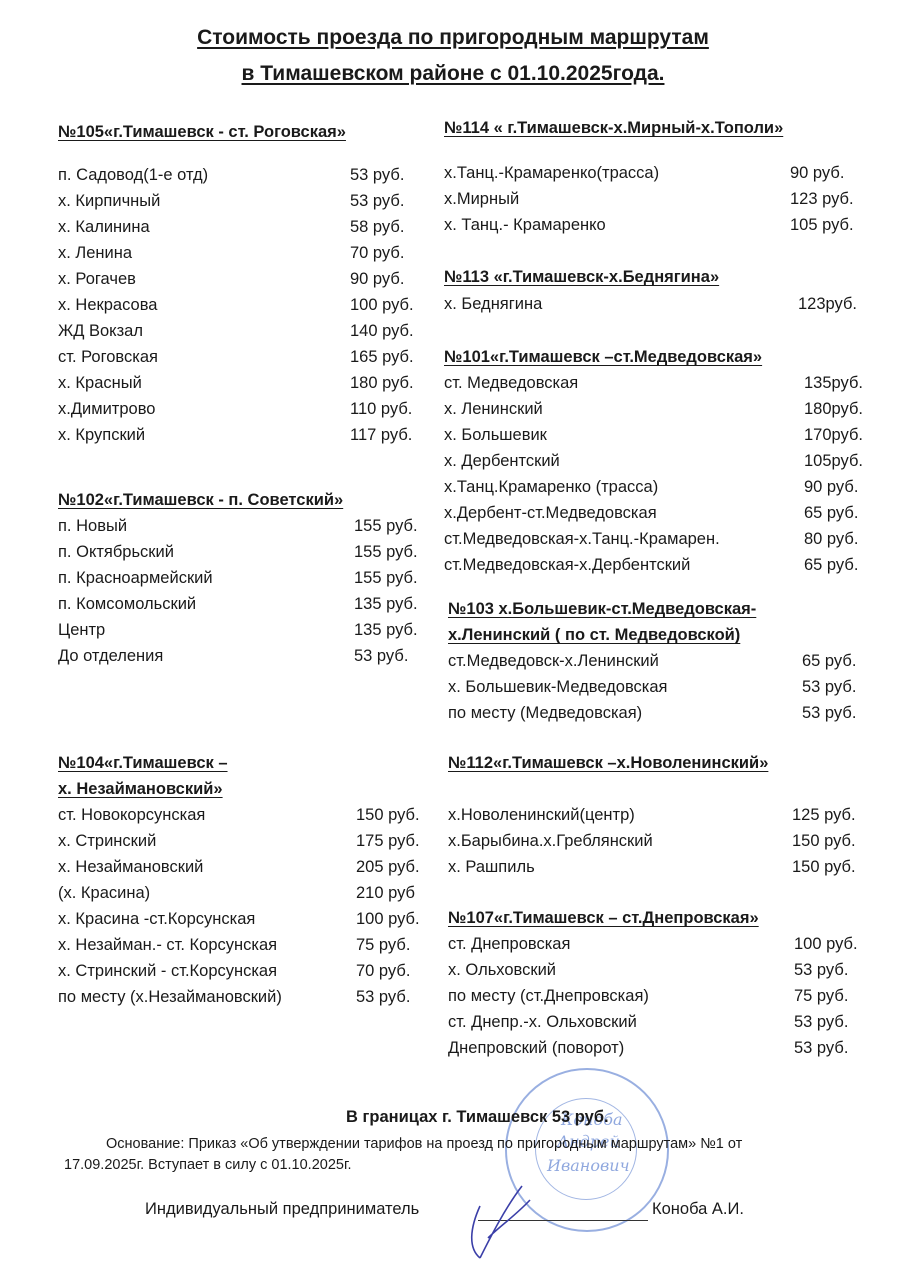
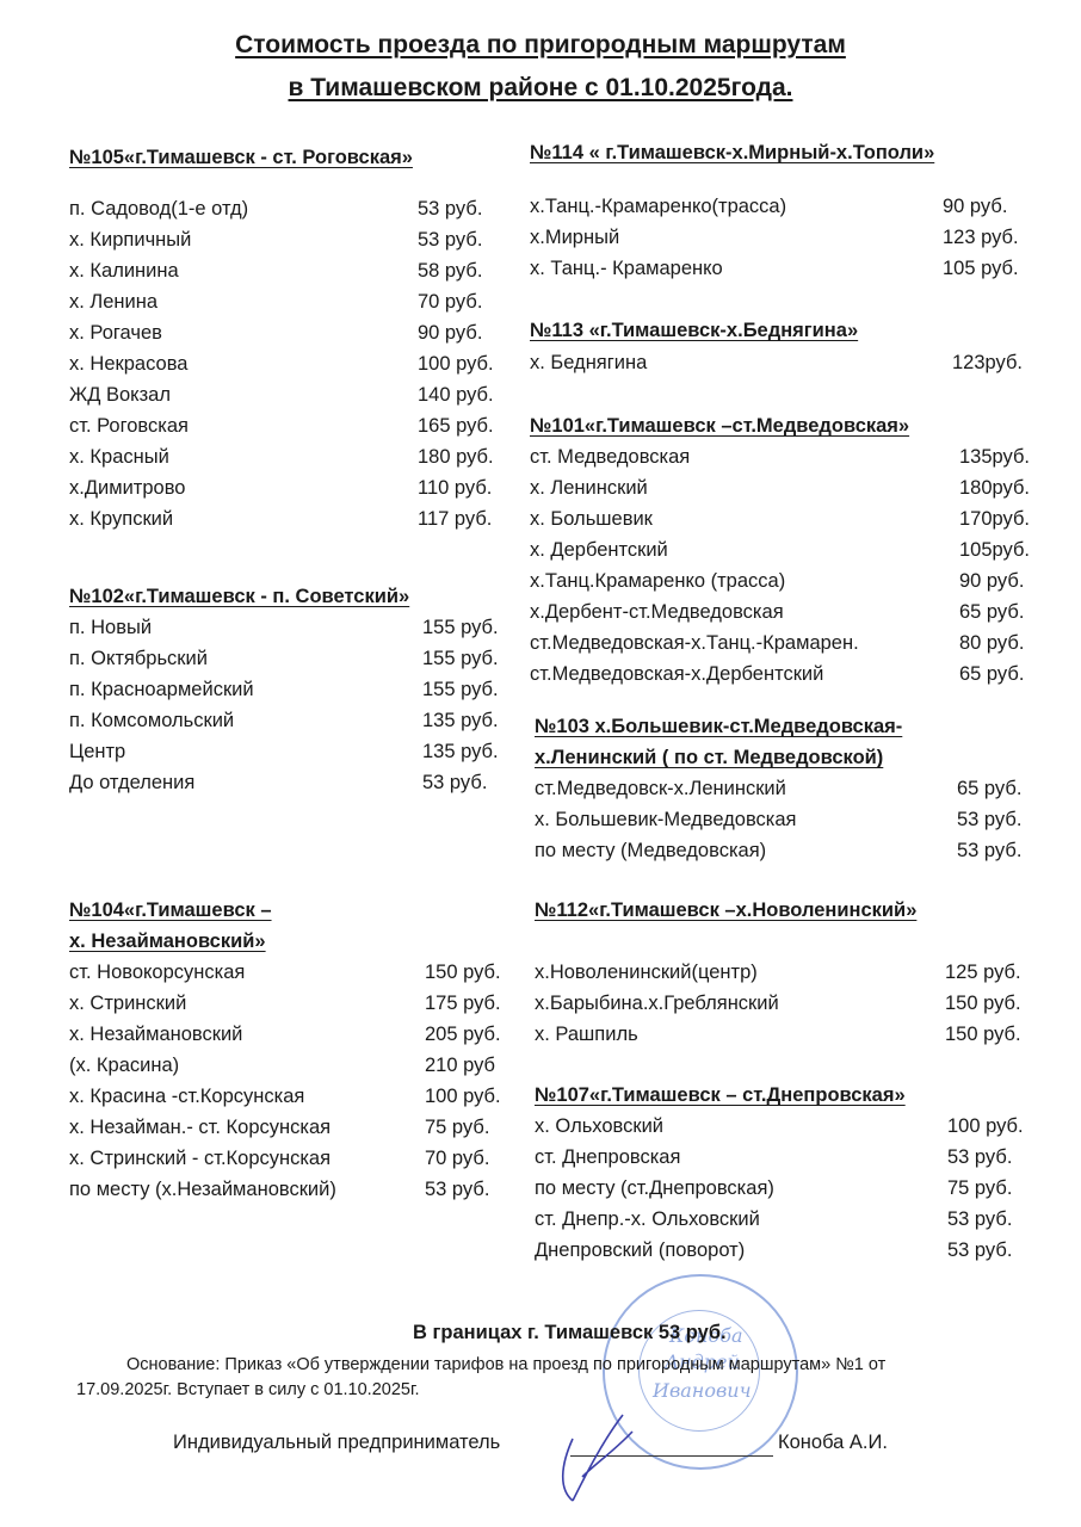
  Стоимость проезда по пригородным маршрутам
  в Тимашевском районе с 01.10.2025года.
  №105«г.Тимашевск - ст. Роговская»
  п. Садовод(1-е отд)
  53 руб.
  х. Кирпичный
  53 руб.
  х. Калинина
  58 руб.
  х. Ленина
  70 руб.
  х. Рогачев
  90 руб.
  х. Некрасова
  100 руб.
  ЖД Вокзал
  140 руб.
  ст. Роговская
  165 руб.
  х. Красный
  180 руб.
  х.Димитрово
  110 руб.
  х. Крупский
  117 руб.
  №102«г.Тимашевск - п. Советский»
  п. Новый
  155 руб.
  п. Октябрьский
  155 руб.
  п. Красноармейский
  155 руб.
  п. Комсомольский
  135 руб.
  Центр
  135 руб.
  До отделения
  53 руб.
  №104«г.Тимашевск –
  х. Незаймановский»
  ст. Новокорсунская
  150 руб.
  х. Стринский
  175 руб.
  х. Незаймановский
  205 руб.
  (х. Красина)
  210 руб
  х. Красина -ст.Корсунская
  100 руб.
  х. Незайман.- ст. Корсунская
  75 руб.
  х. Стринский - ст.Корсунская
  70 руб.
  по месту (х.Незаймановский)
  53 руб.
  №114 « г.Тимашевск-х.Мирный-х.Тополи»
  х.Танц.-Крамаренко(трасса)
  90 руб.
  х.Мирный
  123 руб.
  х. Танц.- Крамаренко
  105 руб.
  №113 «г.Тимашевск-х.Беднягина»
  х. Беднягина
  123руб.
  №101«г.Тимашевск –ст.Медведовская»
  ст. Медведовская
  135руб.
  х. Ленинский
  180руб.
  х. Большевик
  170руб.
  х. Дербентский
  105руб.
  х.Танц.Крамаренко (трасса)
  90 руб.
  х.Дербент-ст.Медведовская
  65 руб.
  ст.Медведовская-х.Танц.-Крамарен.
  80 руб.
  ст.Медведовская-х.Дербентский
  65 руб.
  №103 х.Большевик-ст.Медведовская-
  х.Ленинский ( по ст. Медведовской)
  ст.Медведовск-х.Ленинский
  65 руб.
  х. Большевик-Медведовская
  53 руб.
  по месту (Медведовская)
  53 руб.
  №112«г.Тимашевск –х.Новоленинский»
  х.Новоленинский(центр)
  125 руб.
  х.Барыбина.х.Греблянский
  150 руб.
  х. Рашпиль
  150 руб.
  №107«г.Тимашевск – ст.Днепровская»
- ст. Днепровская
+ х. Ольховский
  100 руб.
- х. Ольховский
+ ст. Днепровская
  53 руб.
  по месту (ст.Днепровская)
  75 руб.
  ст. Днепр.-х. Ольховский
  53 руб.
  Днепровский (поворот)
  53 руб.
  Коноба
  Андрей
  Иванович
  В границах г. Тимашевск 53 руб.
  Основание: Приказ «Об утверждении тарифов на проезд по пригородным маршрутам» №1 от
  17.09.2025г. Вступает в силу с 01.10.2025г.
  Индивидуальный предприниматель
  Коноба А.И.
